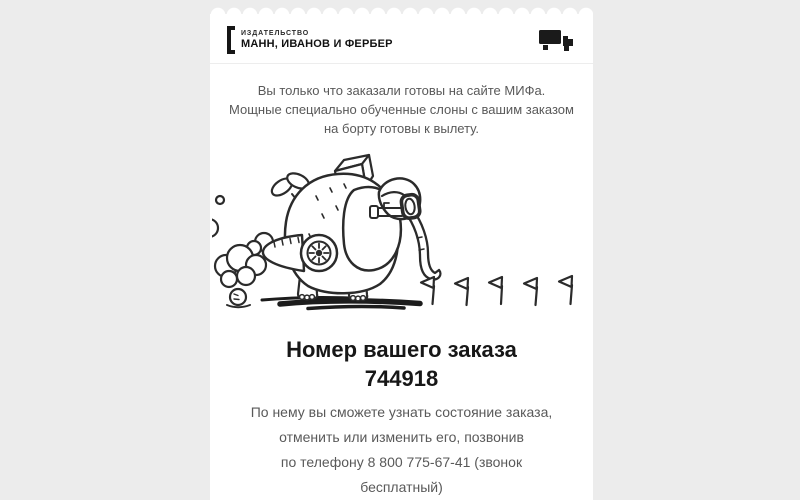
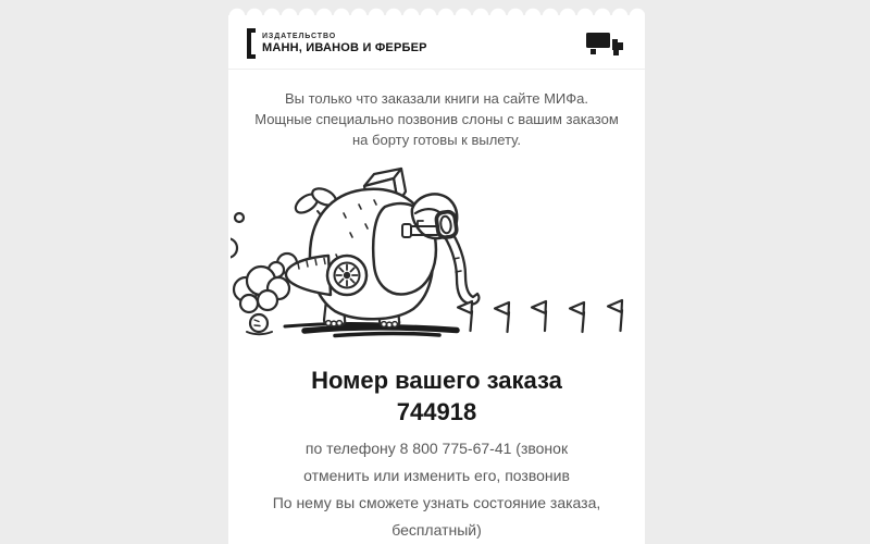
  МАНН, ИВАНОВ И ФЕРБЕР
- Вы только что заказали готовы на сайте МИФа.
+ Вы только что заказали книги на сайте МИФа.
- Мощные специально обученные слоны с вашим заказом
+ Мощные специально позвонив слоны с вашим заказом
  на борту готовы к вылету.
  Номер вашего заказа
  744918
- По нему вы сможете узнать состояние заказа,
+ по телефону 8 800 775-67-41 (звонок
  отменить или изменить его, позвонив
- по телефону 8 800 775-67-41 (звонок
+ По нему вы сможете узнать состояние заказа,
  бесплатный)
